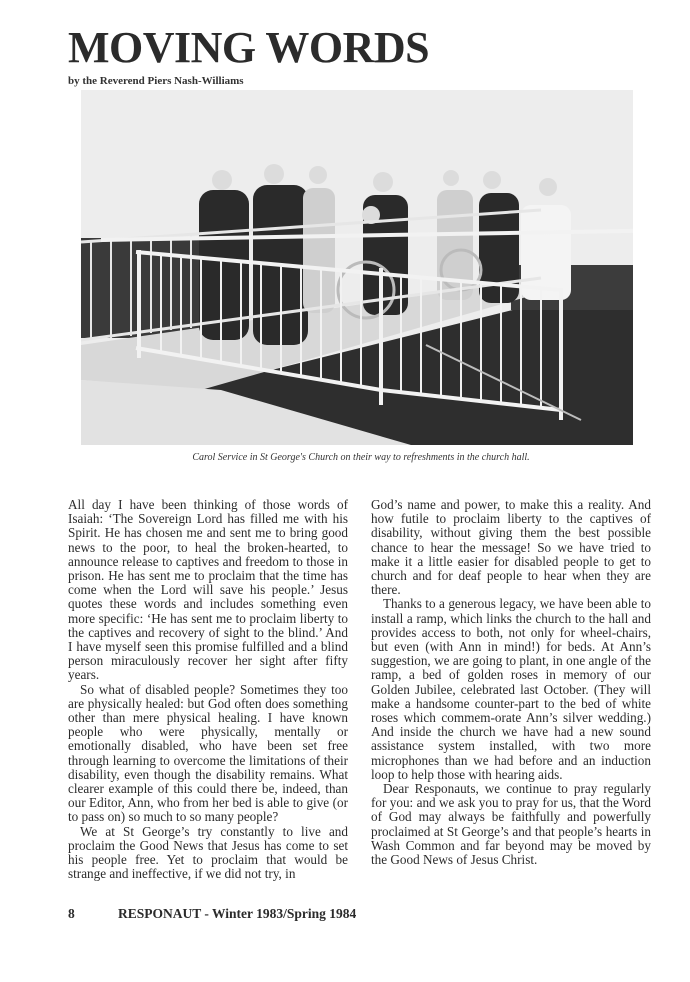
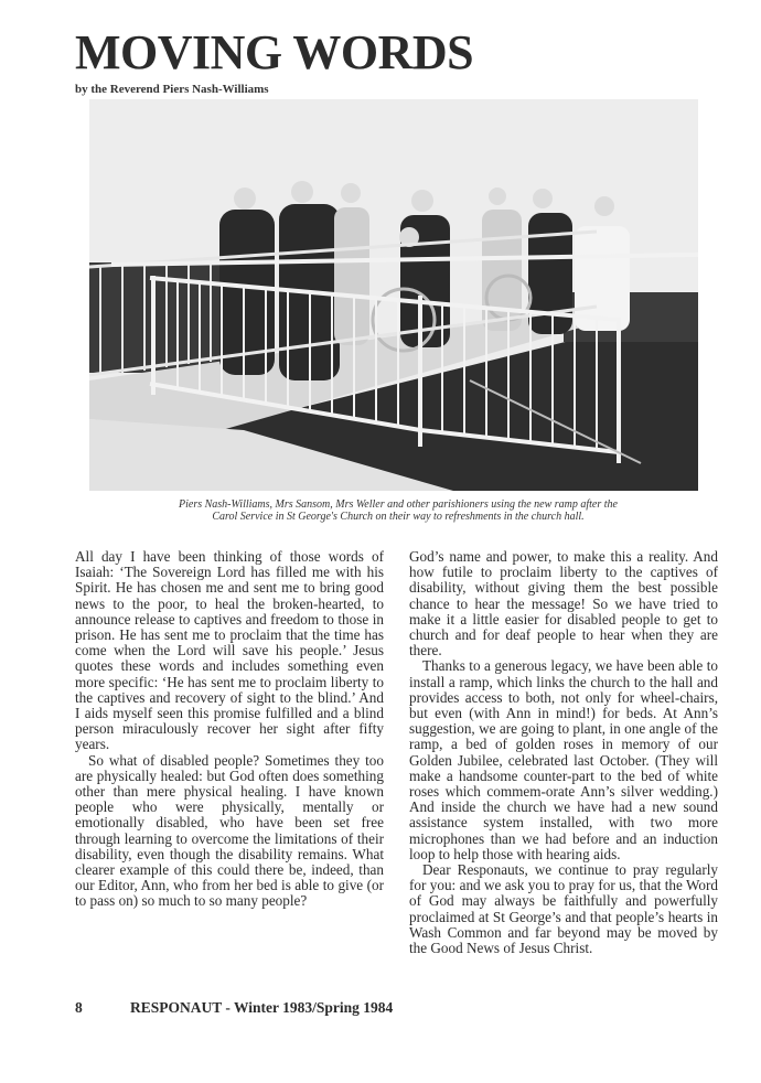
  MOVING WORDS
  by the Reverend Piers Nash-Williams
+ Piers Nash-Williams, Mrs Sansom, Mrs Weller and other parishioners using the new ramp after the
  Carol Service in St George's Church on their way to refreshments in the church hall.
- All day I have been thinking of those words of Isaiah: ‘The Sovereign Lord has filled me with his Spirit. He has chosen me and sent me to bring good news to the poor, to heal the broken-hearted, to announce release to captives and freedom to those in prison. He has sent me to proclaim that the time has come when the Lord will save his people.’ Jesus quotes these words and includes something even more specific: ‘He has sent me to proclaim liberty to the captives and recovery of sight to the blind.’ And I have myself seen this promise fulfilled and a blind person miraculously recover her sight after fifty years.
+ All day I have been thinking of those words of Isaiah: ‘The Sovereign Lord has filled me with his Spirit. He has chosen me and sent me to bring good news to the poor, to heal the broken-hearted, to announce release to captives and freedom to those in prison. He has sent me to proclaim that the time has come when the Lord will save his people.’ Jesus quotes these words and includes something even more specific: ‘He has sent me to proclaim liberty to the captives and recovery of sight to the blind.’ And I aids myself seen this promise fulfilled and a blind person miraculously recover her sight after fifty years.
  So what of disabled people? Sometimes they too are physically healed: but God often does something other than mere physical healing. I have known people who were physically, mentally or emotionally disabled, who have been set free through learning to overcome the limitations of their disability, even though the disability remains. What clearer example of this could there be, indeed, than our Editor, Ann, who from her bed is able to give (or to pass on) so much to so many people?
- We at St George’s try constantly to live and proclaim the Good News that Jesus has come to set his people free. Yet to proclaim that would be strange and ineffective, if we did not try, in
  God’s name and power, to make this a reality. And how futile to proclaim liberty to the captives of disability, without giving them the best possible chance to hear the message! So we have tried to make it a little easier for disabled people to get to church and for deaf people to hear when they are there.
  Thanks to a generous legacy, we have been able to install a ramp, which links the church to the hall and provides access to both, not only for wheel-chairs, but even (with Ann in mind!) for beds. At Ann’s suggestion, we are going to plant, in one angle of the ramp, a bed of golden roses in memory of our Golden Jubilee, celebrated last October. (They will make a handsome counter-part to the bed of white roses which commem-orate Ann’s silver wedding.) And inside the church we have had a new sound assistance system installed, with two more microphones than we had before and an induction loop to help those with hearing aids.
  Dear Responauts, we continue to pray regularly for you: and we ask you to pray for us, that the Word of God may always be faithfully and powerfully proclaimed at St George’s and that people’s hearts in Wash Common and far beyond may be moved by the Good News of Jesus Christ.
  8 RESPONAUT - Winter 1983/Spring 1984
